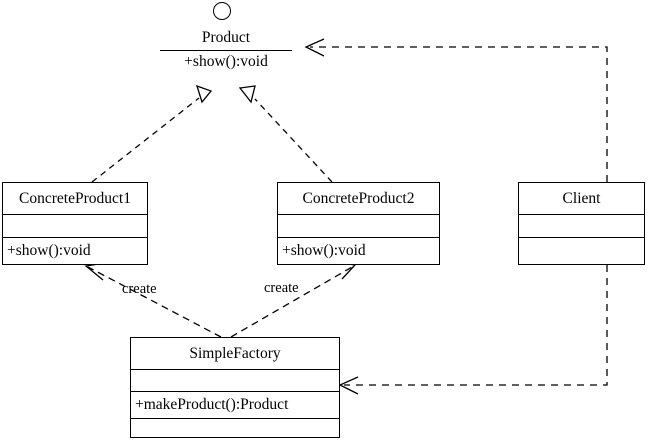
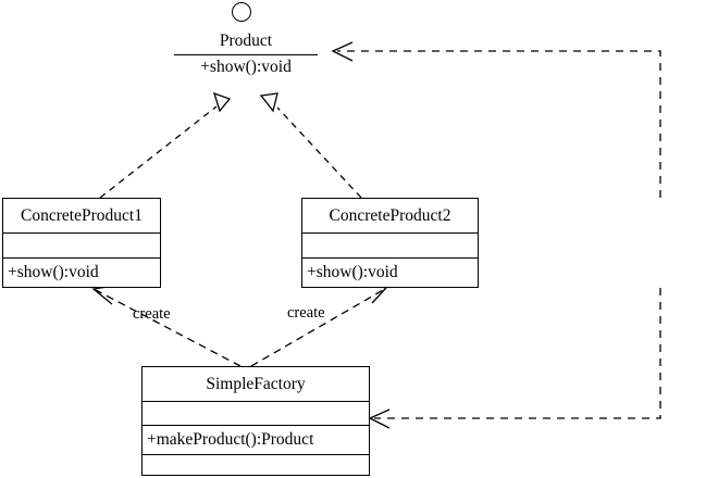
  Product
  +show():void
  ConcreteProduct1
  +show():void
  ConcreteProduct2
  +show():void
- Client
  SimpleFactory
  +makeProduct():Product
  create
  create
